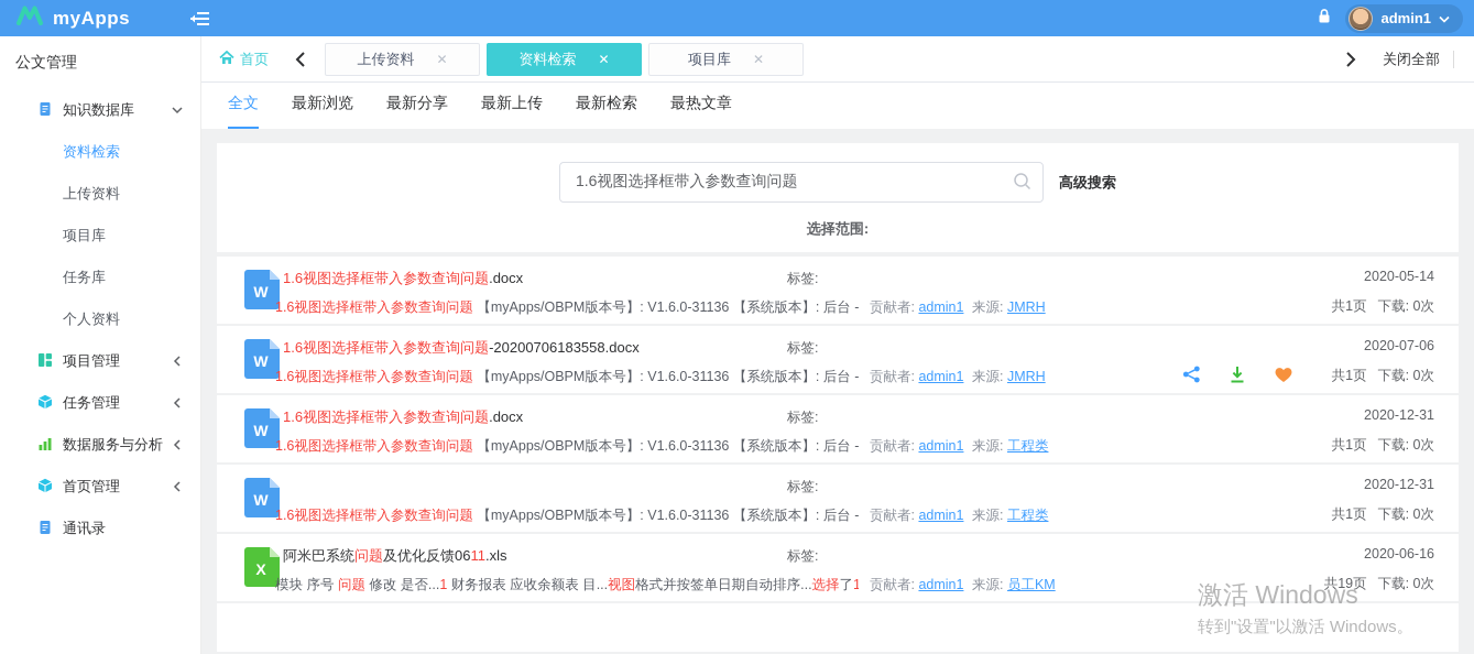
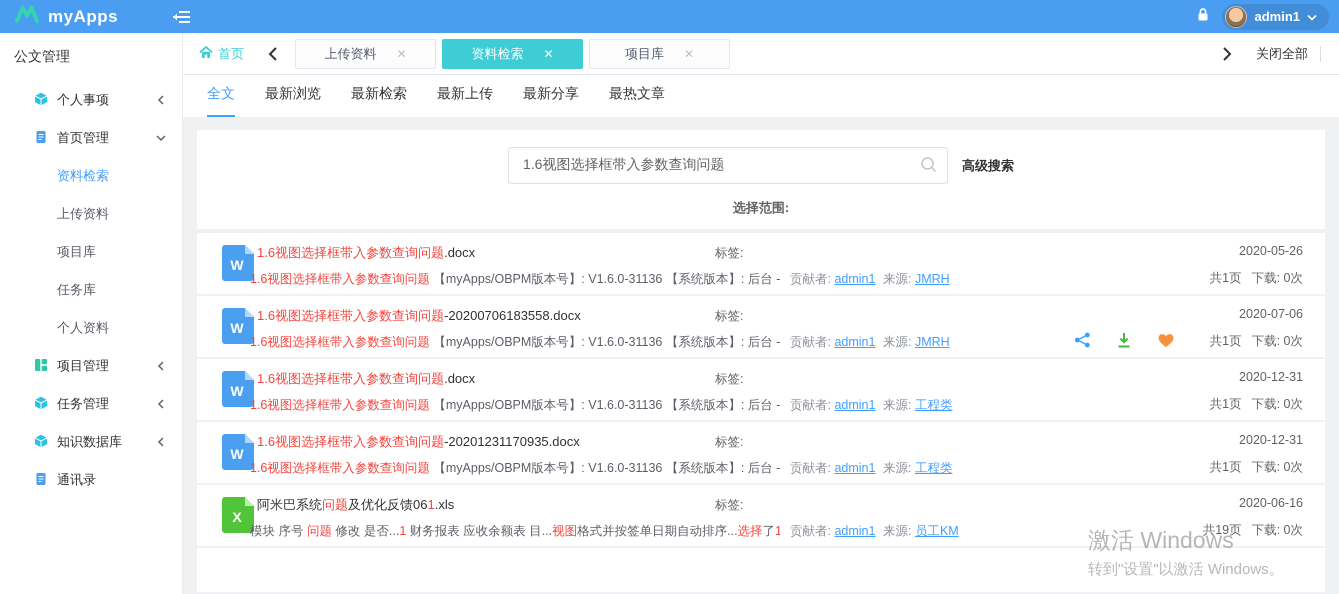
  myApps
  admin1
  公文管理
+ 个人事项
- 知识数据库
+ 首页管理
  资料检索
  上传资料
  项目库
  任务库
  个人资料
  项目管理
  任务管理
- 数据服务与分析
- 首页管理
+ 知识数据库
  通讯录
  首页
  上传资料
  ✕
  资料检索
  ✕
  项目库
  ✕
  关闭全部
  全文
  最新浏览
- 最新分享
+ 最新检索
  最新上传
- 最新检索
+ 最新分享
  最热文章
  1.6视图选择框带入参数查询问题
  高级搜索
  选择范围:
  W
  1.6视图选择框带入参数查询问题.docx
  1.6视图选择框带入参数查询问题 【myApps/OBPM版本号】: V1.6.0-31136 【系统版本】: 后台 -
  标签:
  贡献者: admin1
  来源: JMRH
- 2020-05-14
+ 2020-05-26
  共1页 下载: 0次
  W
  1.6视图选择框带入参数查询问题-20200706183558.docx
  1.6视图选择框带入参数查询问题 【myApps/OBPM版本号】: V1.6.0-31136 【系统版本】: 后台 -
  标签:
  贡献者: admin1
  来源: JMRH
  2020-07-06
  共1页 下载: 0次
  W
  1.6视图选择框带入参数查询问题.docx
  1.6视图选择框带入参数查询问题 【myApps/OBPM版本号】: V1.6.0-31136 【系统版本】: 后台 -
  标签:
  贡献者: admin1
  来源: 工程类
  2020-12-31
  共1页 下载: 0次
  W
+ 1.6视图选择框带入参数查询问题-20201231170935.docx
  1.6视图选择框带入参数查询问题 【myApps/OBPM版本号】: V1.6.0-31136 【系统版本】: 后台 -
  标签:
  贡献者: admin1
  来源: 工程类
  2020-12-31
  共1页 下载: 0次
  X
- 阿米巴系统问题及优化反馈0611.xls
+ 阿米巴系统问题及优化反馈061.xls
  模块 序号 问题 修改 是否...1 财务报表 应收余额表 目...视图格式并按签单日期自动排序...选择了1
  标签:
  贡献者: admin1
  来源: 员工KM
  2020-06-16
  共19页 下载: 0次
  激活 Windows
  转到"设置"以激活 Windows。
